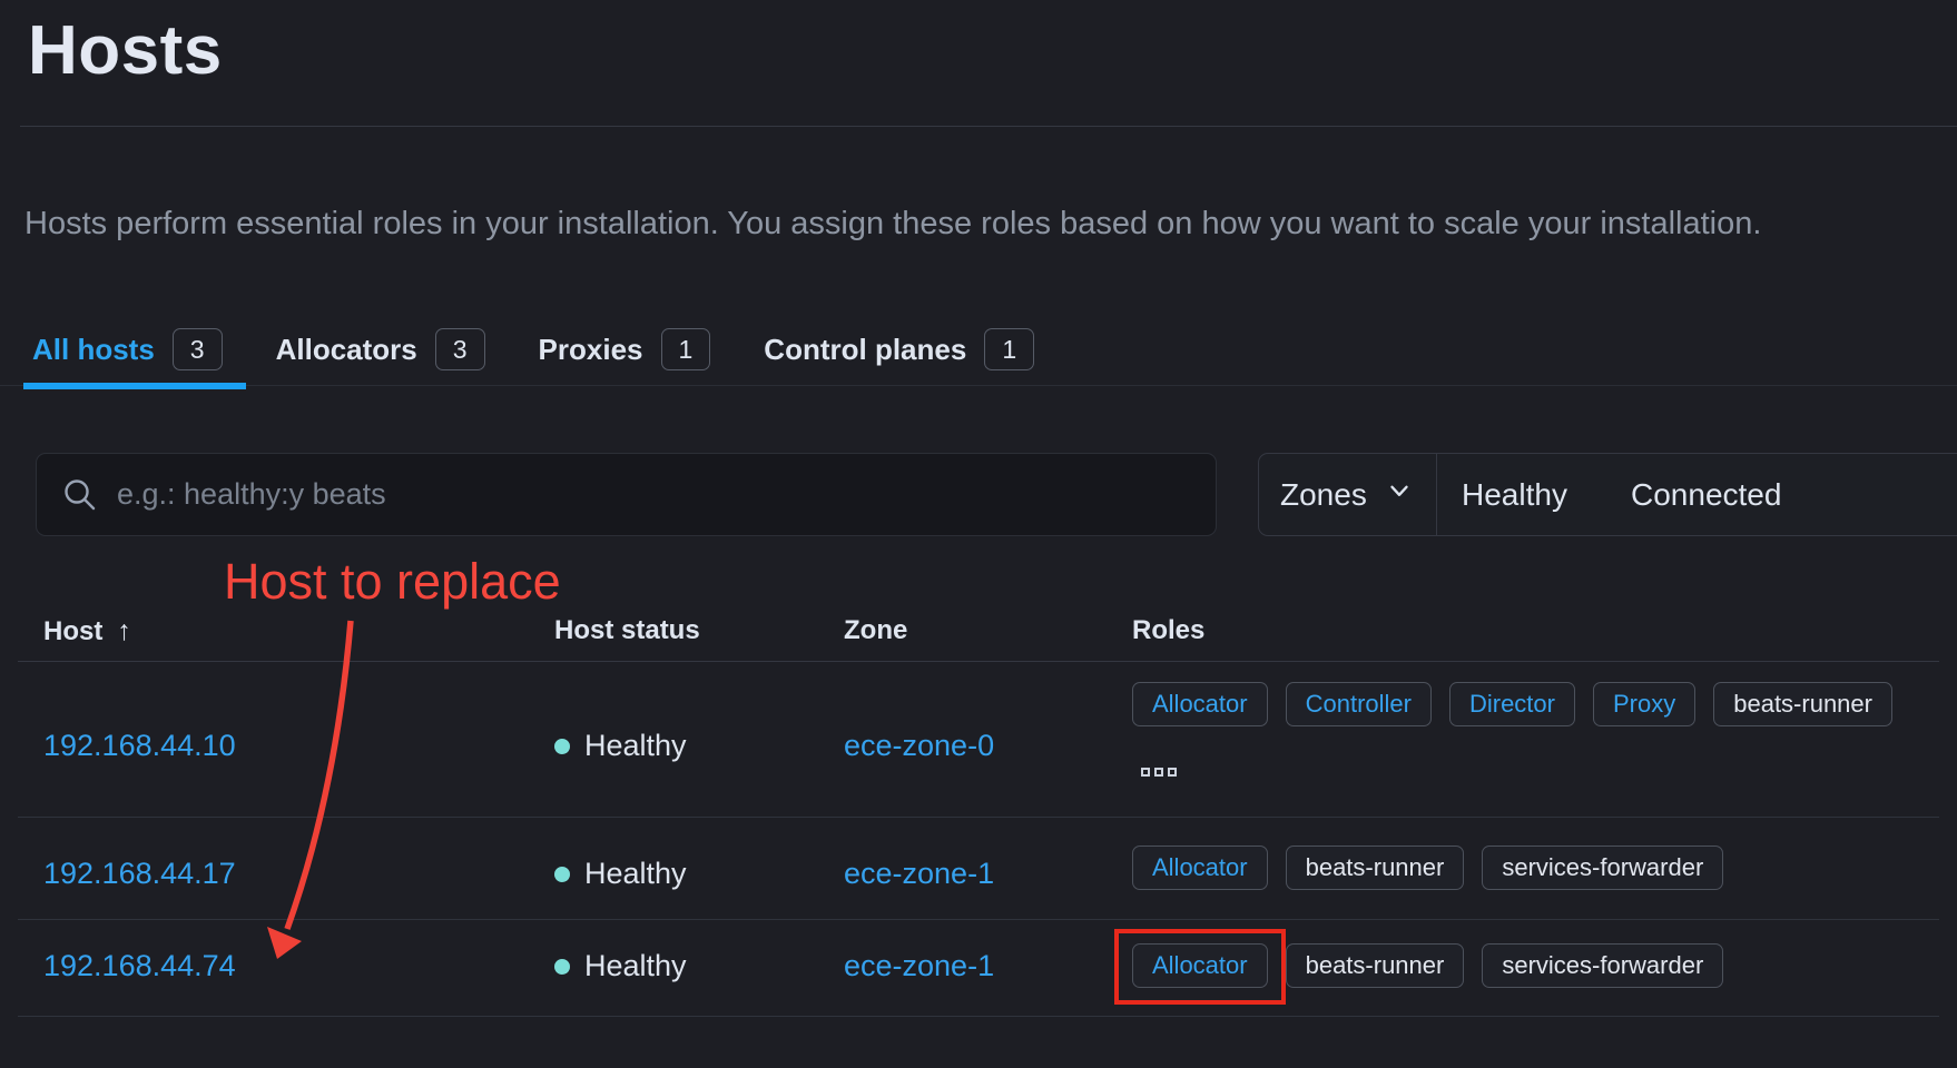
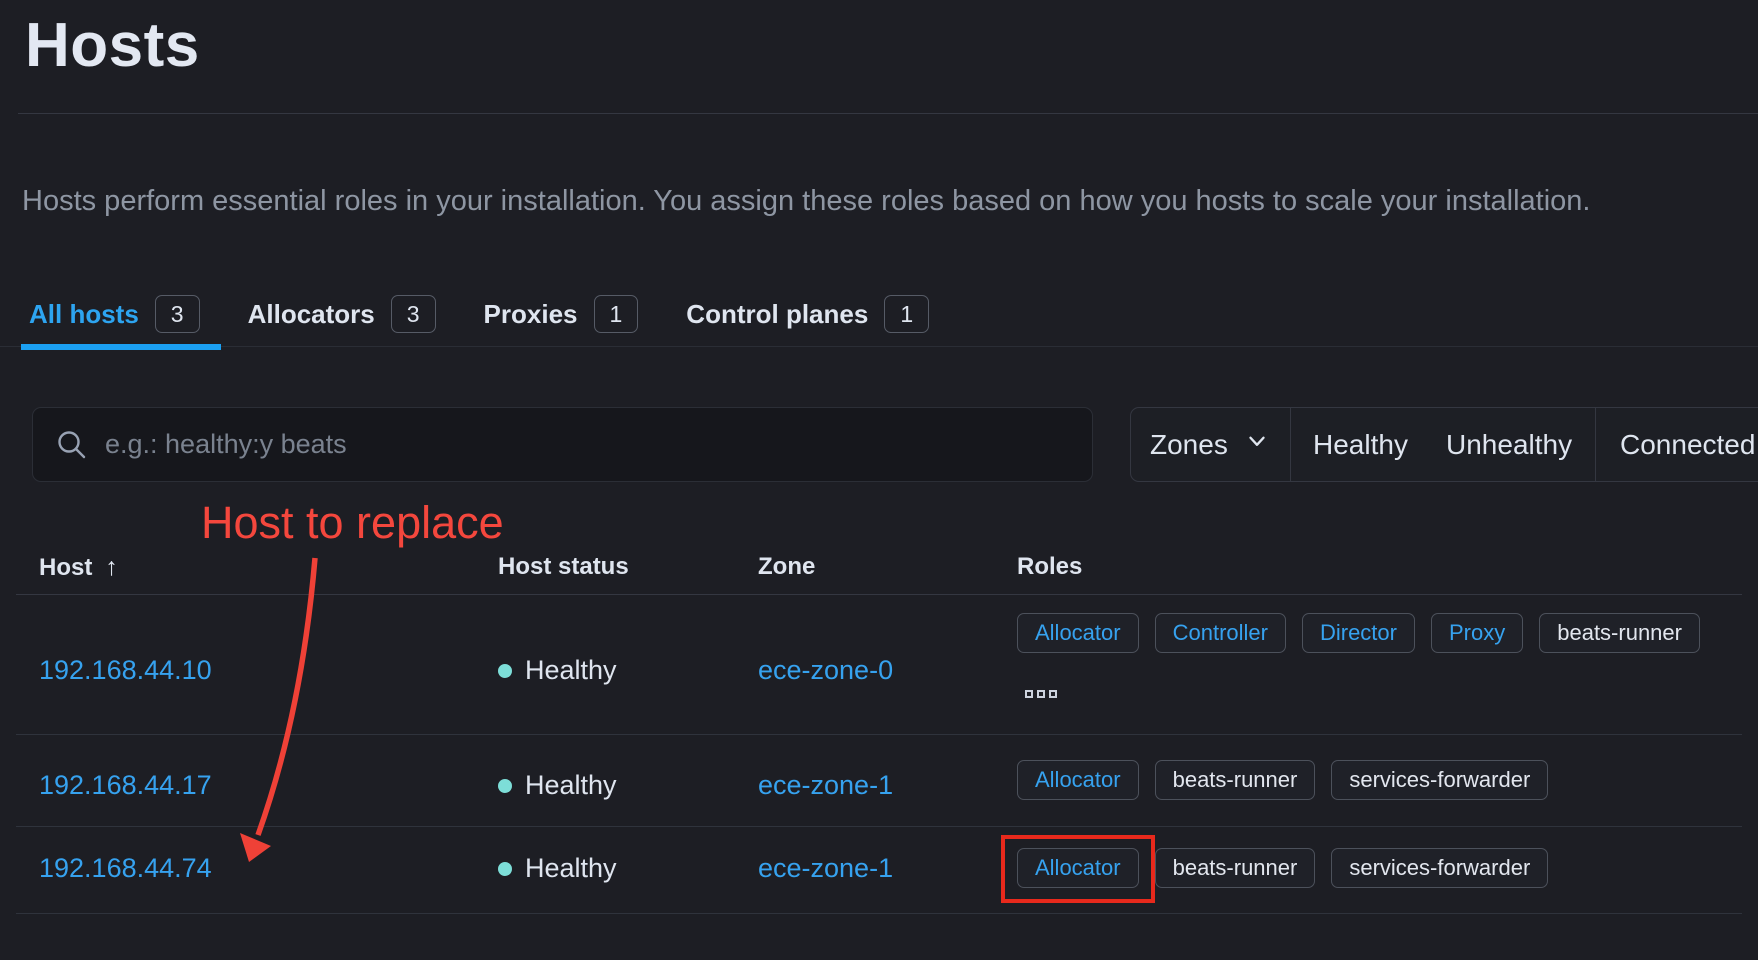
  Hosts
- Hosts perform essential roles in your installation. You assign these roles based on how you want to scale your installation.
+ Hosts perform essential roles in your installation. You assign these roles based on how you hosts to scale your installation.
  All hosts
  3
  Allocators
  3
  Proxies
  1
  Control planes
  1
  e.g.: healthy:y beats
  Zones
  Healthy
+ Unhealthy
  Connected
  Host ↑
  Host status
  Zone
  Roles
  192.168.44.10
  Healthy
  ece-zone-0
  Allocator
  Controller
  Director
  Proxy
  beats-runner
  192.168.44.17
  Healthy
  ece-zone-1
  Allocator
  beats-runner
  services-forwarder
  192.168.44.74
  Healthy
  ece-zone-1
  Allocator
  beats-runner
  services-forwarder
  Host to replace
